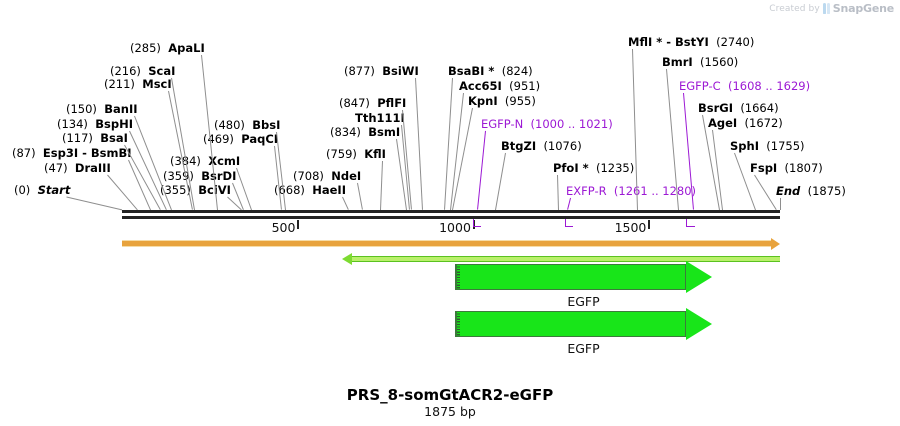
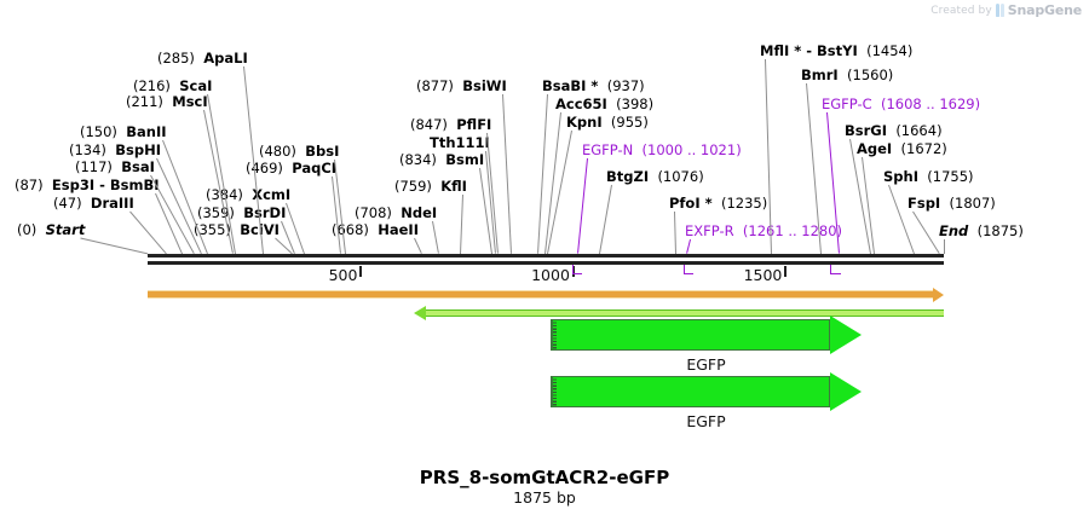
  Created by
  SnapGene
  (0) Start
  (47) DraIII
  (87) Esp3I - BsmB
  (117) BsaI
  (134) BspHI
  (150) BanII
  (211) MscI
  (216) ScaI
  (285) ApaLI
  355 BcVI
  (35) BrDI
  (34) cmI
  (469) PaqC
  (480) BbsI
  (68) HaeII
  (708) NdeI
  (759) KflI
  (834) BsmI
  Tth111
  (847) PflFI
  (877) BsiWI
- BsaBI * (824)
+ BsaBI * (937)
- Acc65I (951)
+ Acc65I (398)
  KpnI (955)
  BtgZI (1076)
  PfoI * (1235)
- MflI * - BstYI (2740)
+ MflI * - BstYI (1454)
  BmrI (1560)
  BsrGI (1664)
  AgeI (1672)
  SphI (1755)
  FspI (1807)
  End (1875)
  EGFP-N (1000 .. 1021)
  EXFP-R (121 .. 1280)
  EGFP-C (1608 .. 1629)
  500
  1000
  1500
  EGFP
  EGFP
  PRS_8-somGtACR2-eGFP
  1875 bp
